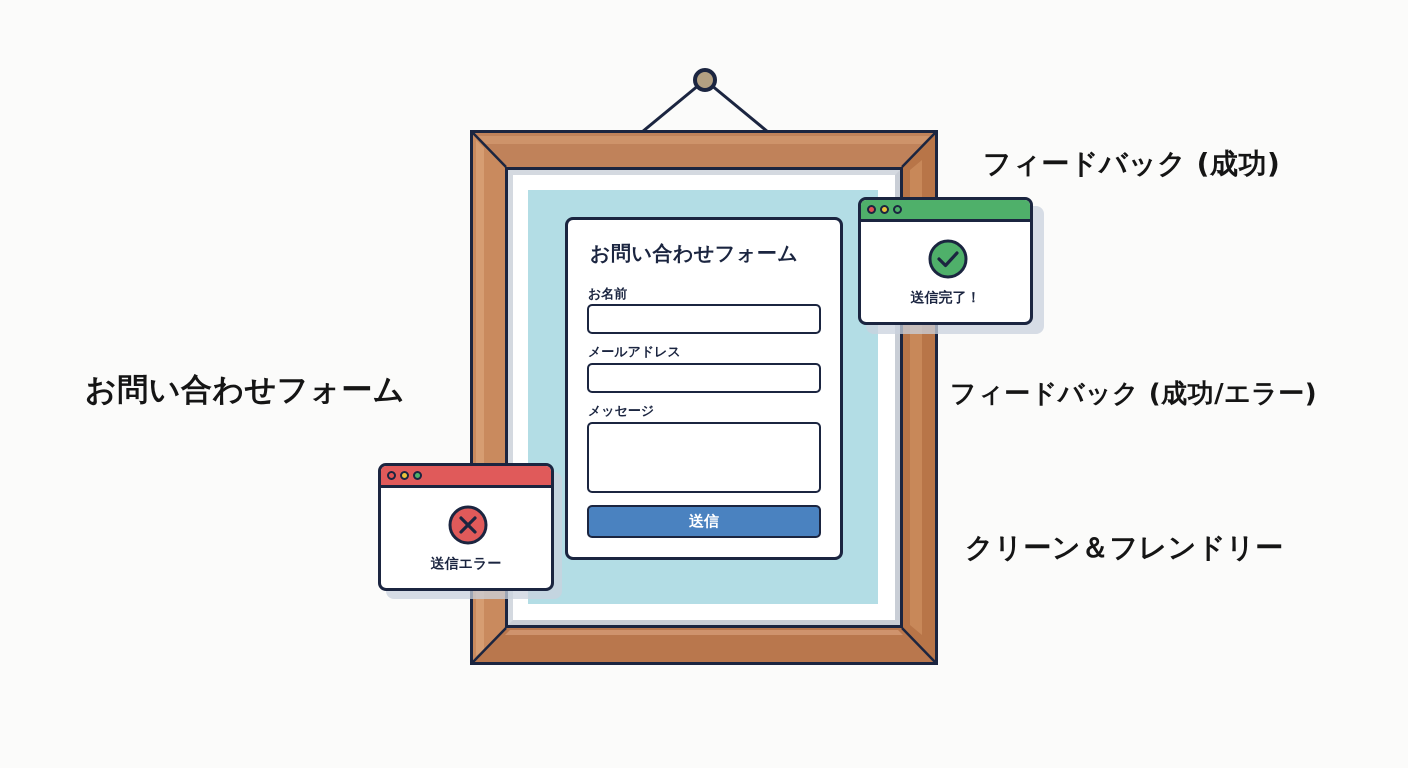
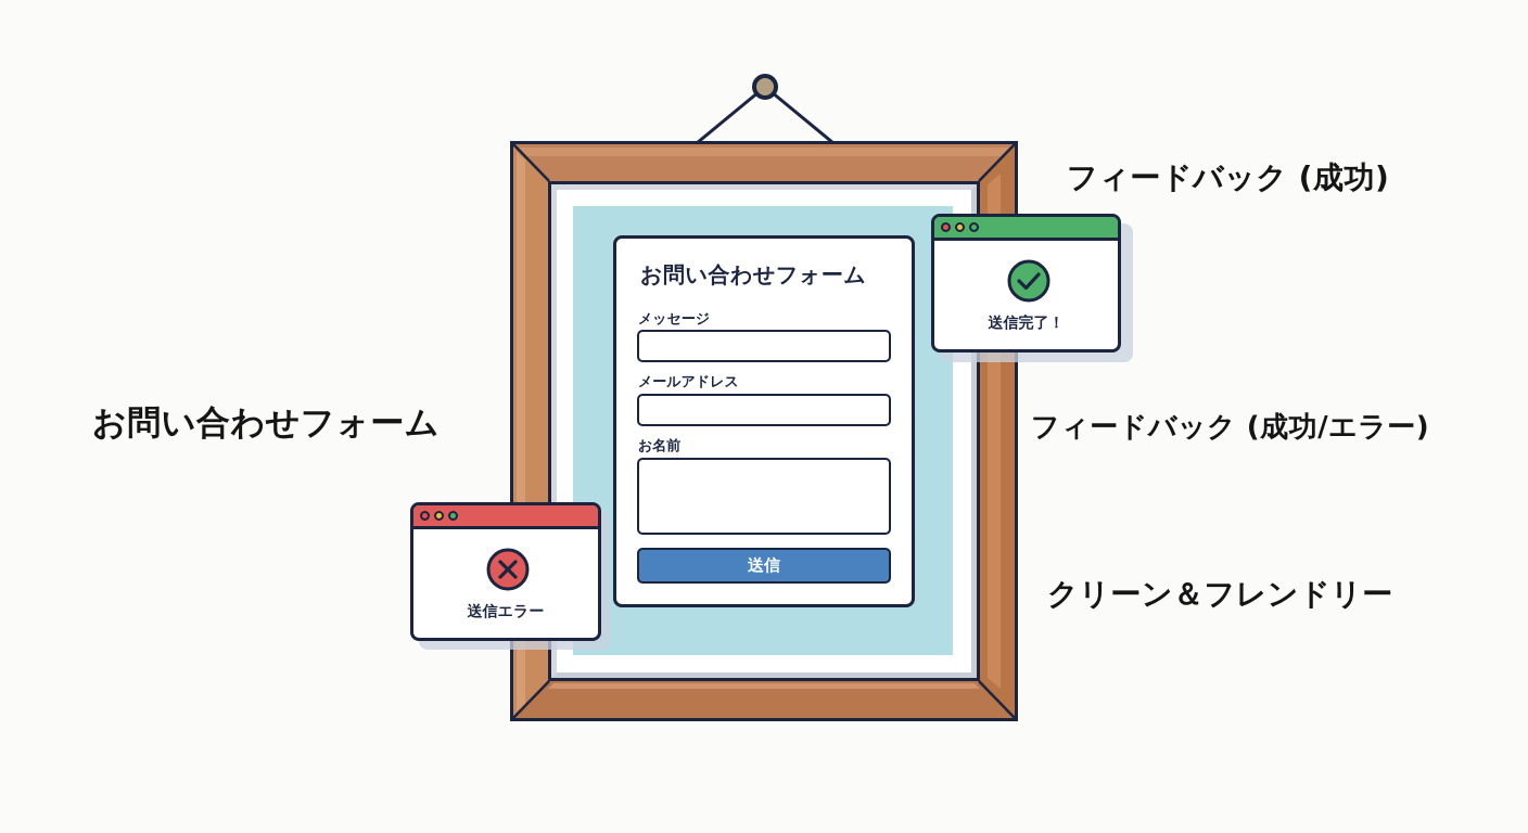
  お問い合わせフォーム
- お名前
+ メッセージ
  メールアドレス
- メッセージ
+ お名前
  送信
  送信完了！
  送信エラー
  お問い合わせフォーム
  フィードバック (成功)
  フィードバック (成功/エラー)
  クリーン＆フレンドリー
